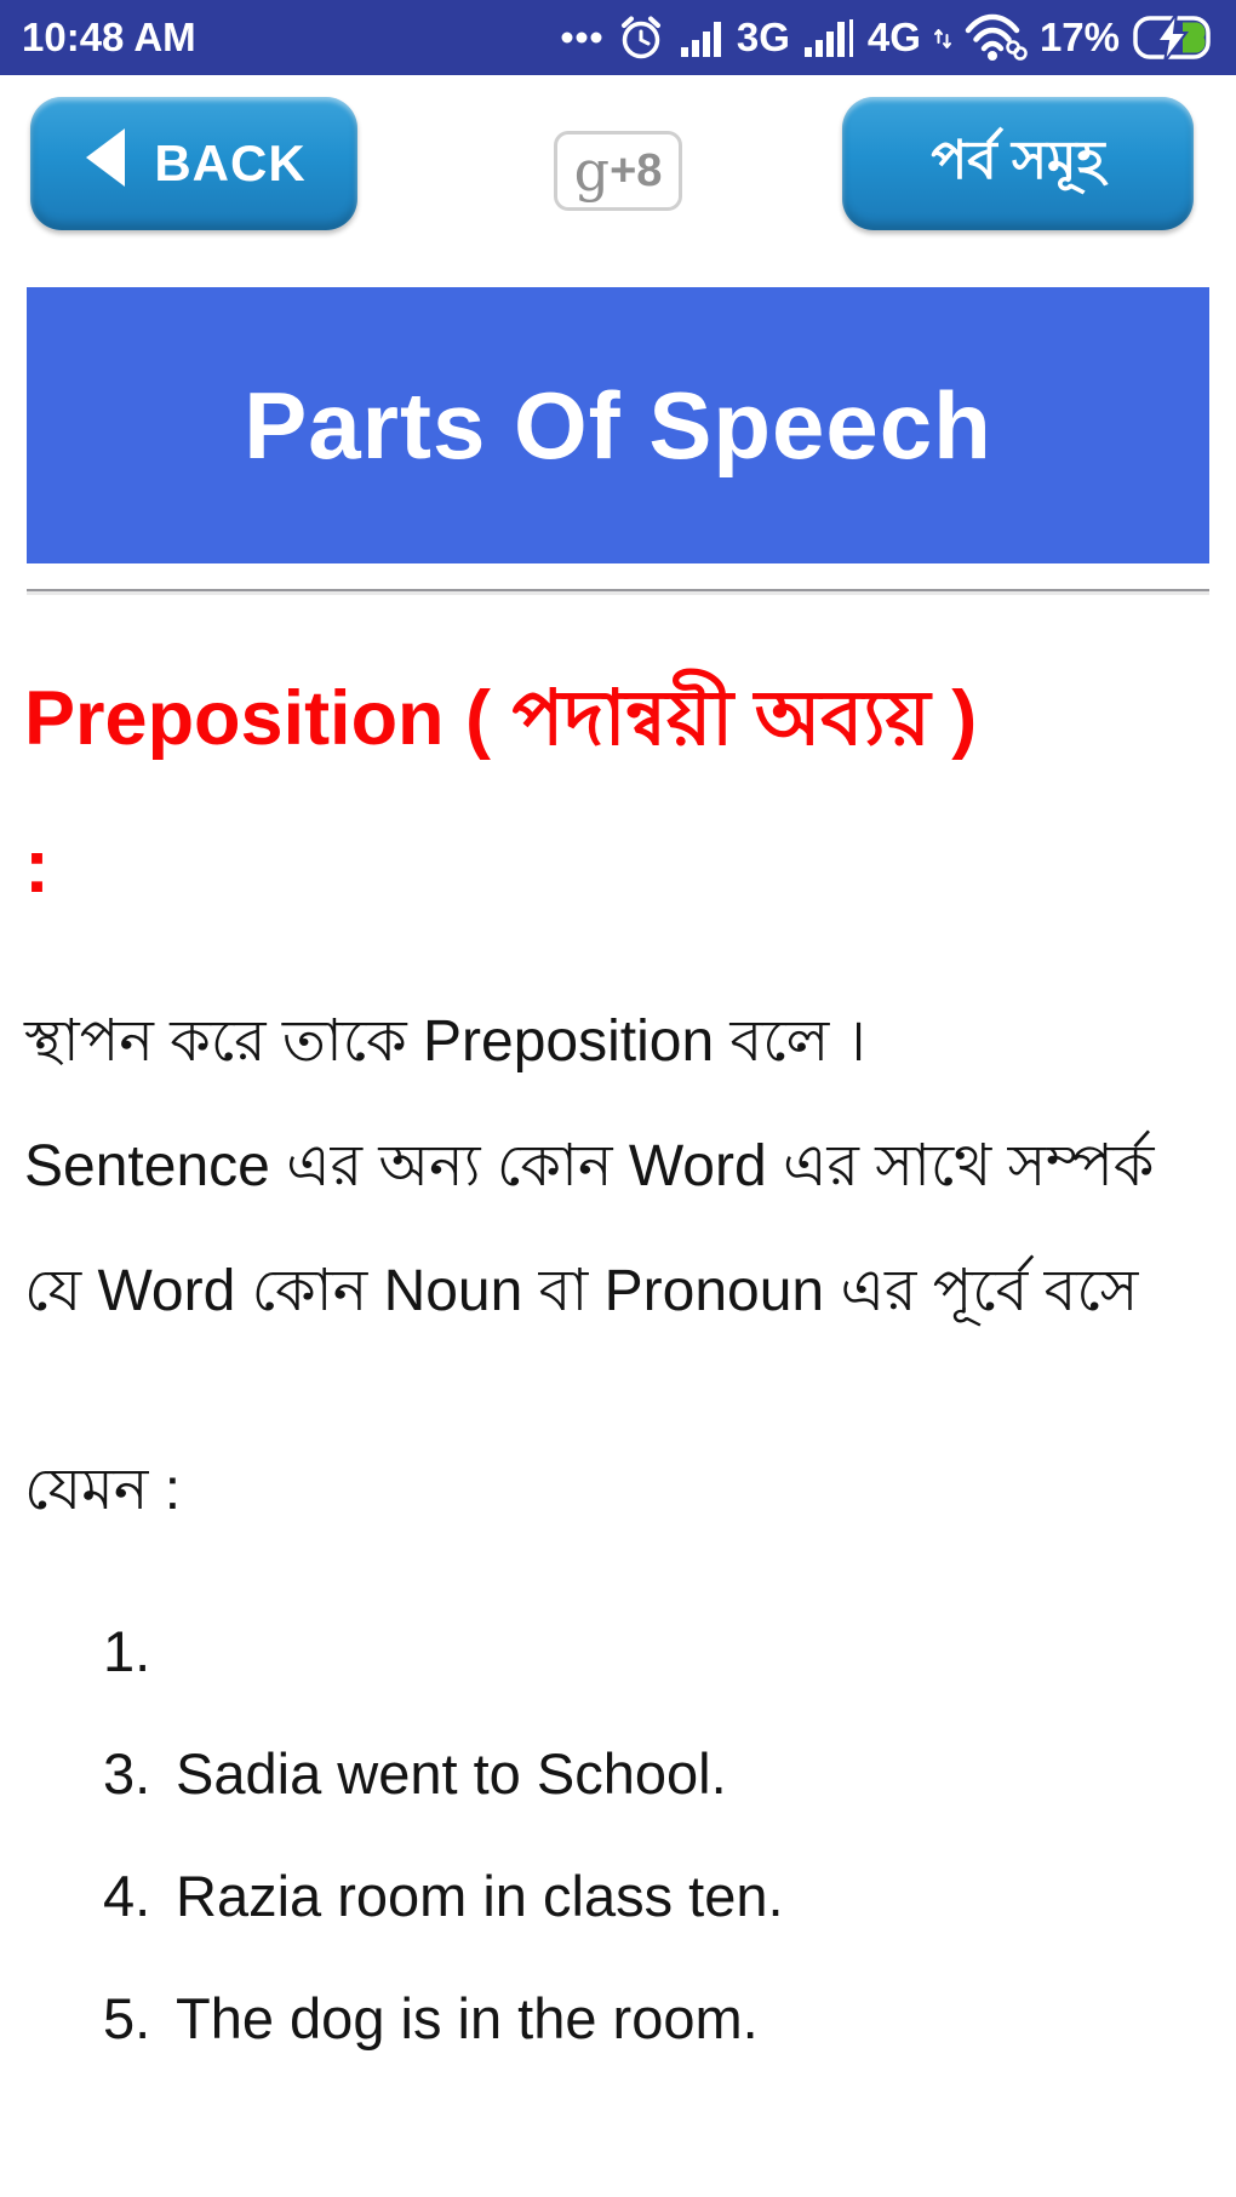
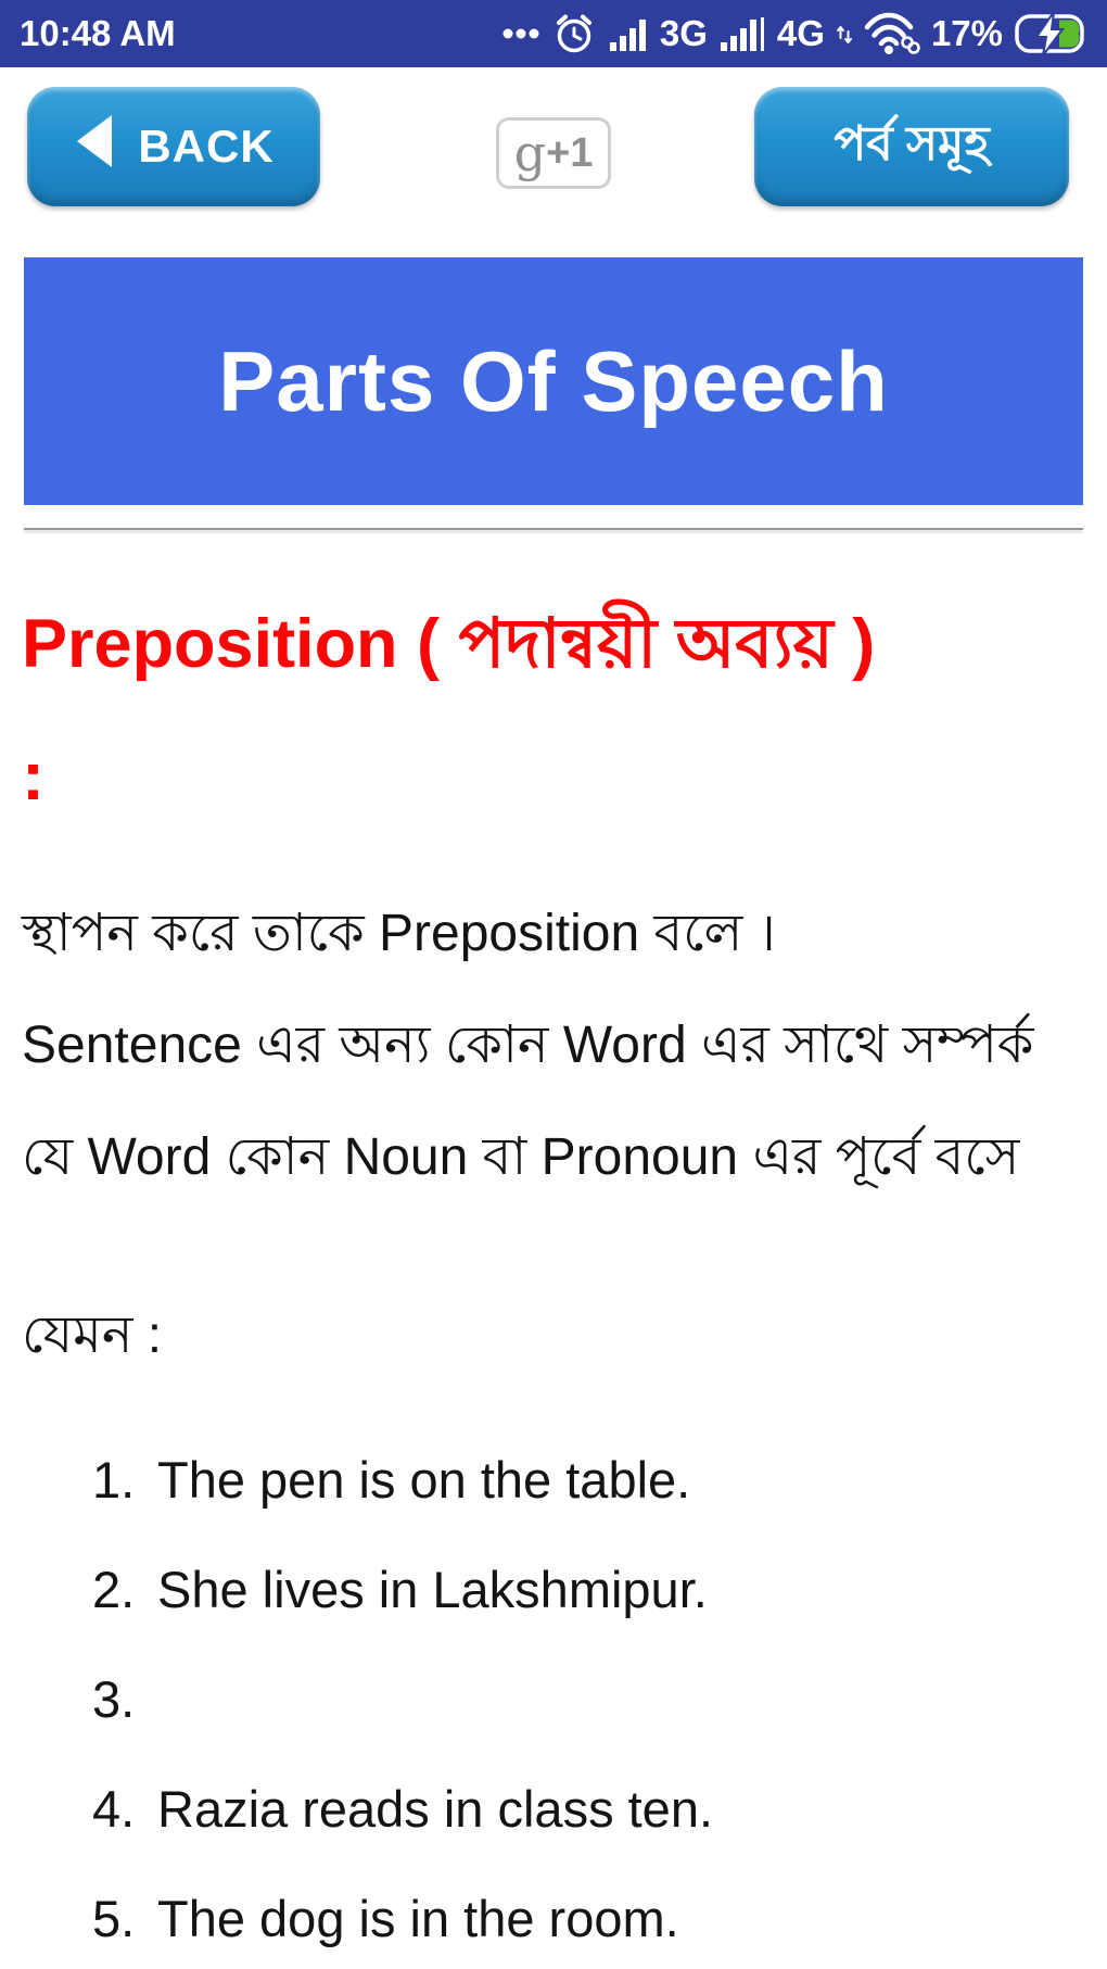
  10:48 AM
  3G
  4G
  17%
  BACK
  g
- +8
+ +1
  পর্ব সমূহ
  Parts Of Speech
  Preposition ( পদান্বয়ী অব্যয় )
  :
  স্থাপন করে তাকে Preposition বলে ।
  Sentence এর অন্য কোন Word এর সাথে সম্পর্ক
  যে Word কোন Noun বা Pronoun এর পূর্বে বসে
  যেমন :
  1.
+ The pen is on the table.
+ 2.
+ She lives in Lakshmipur.
  3.
- Sadia went to School.
  4.
- Razia room in class ten.
+ Razia reads in class ten.
  5.
  The dog is in the room.
